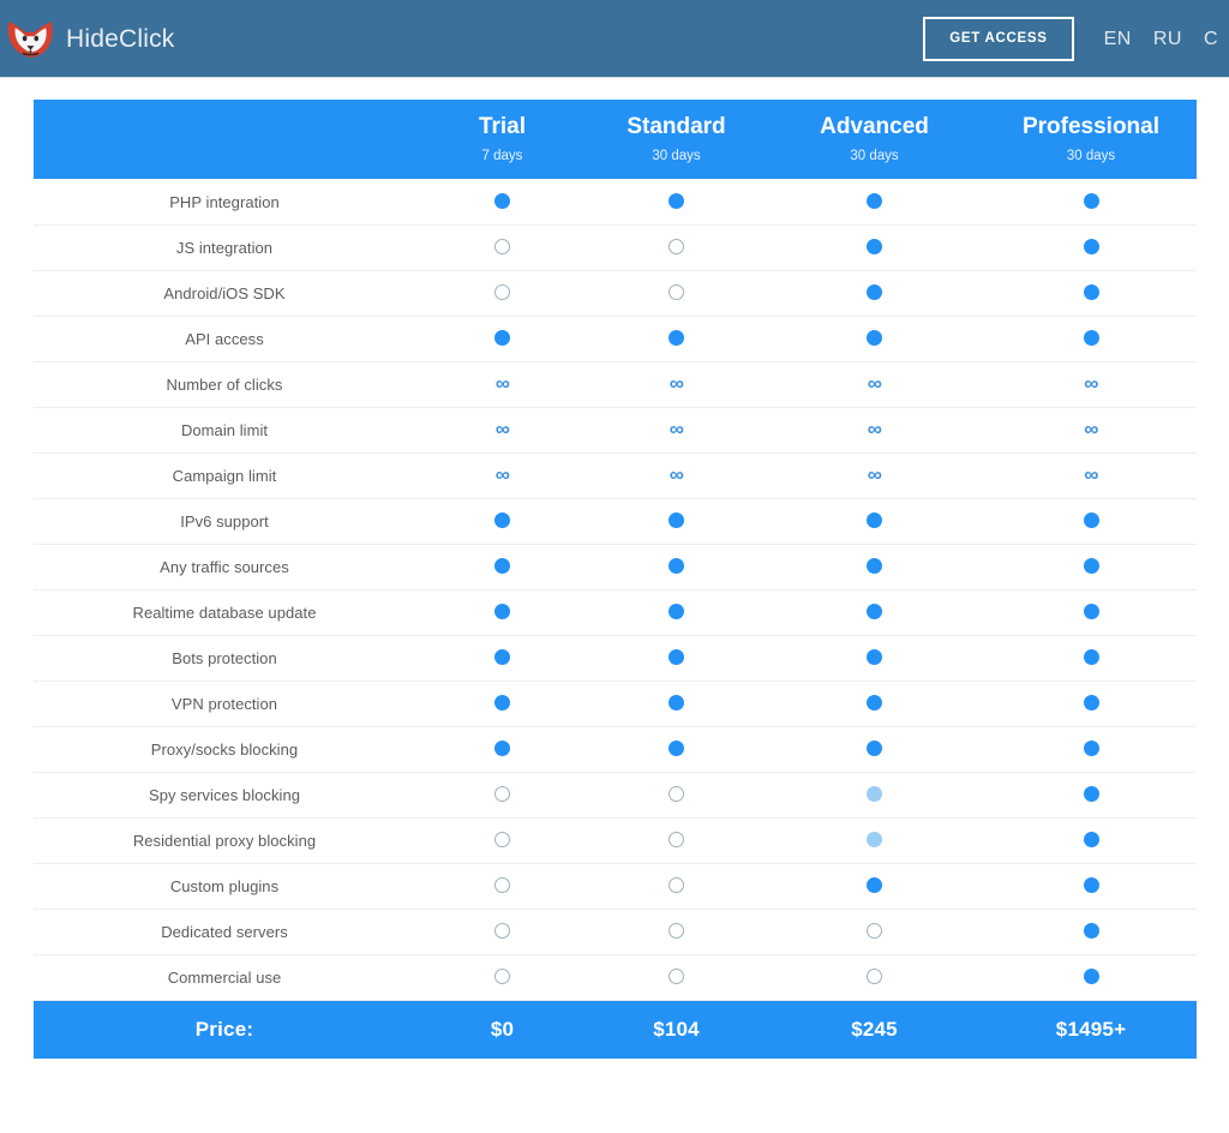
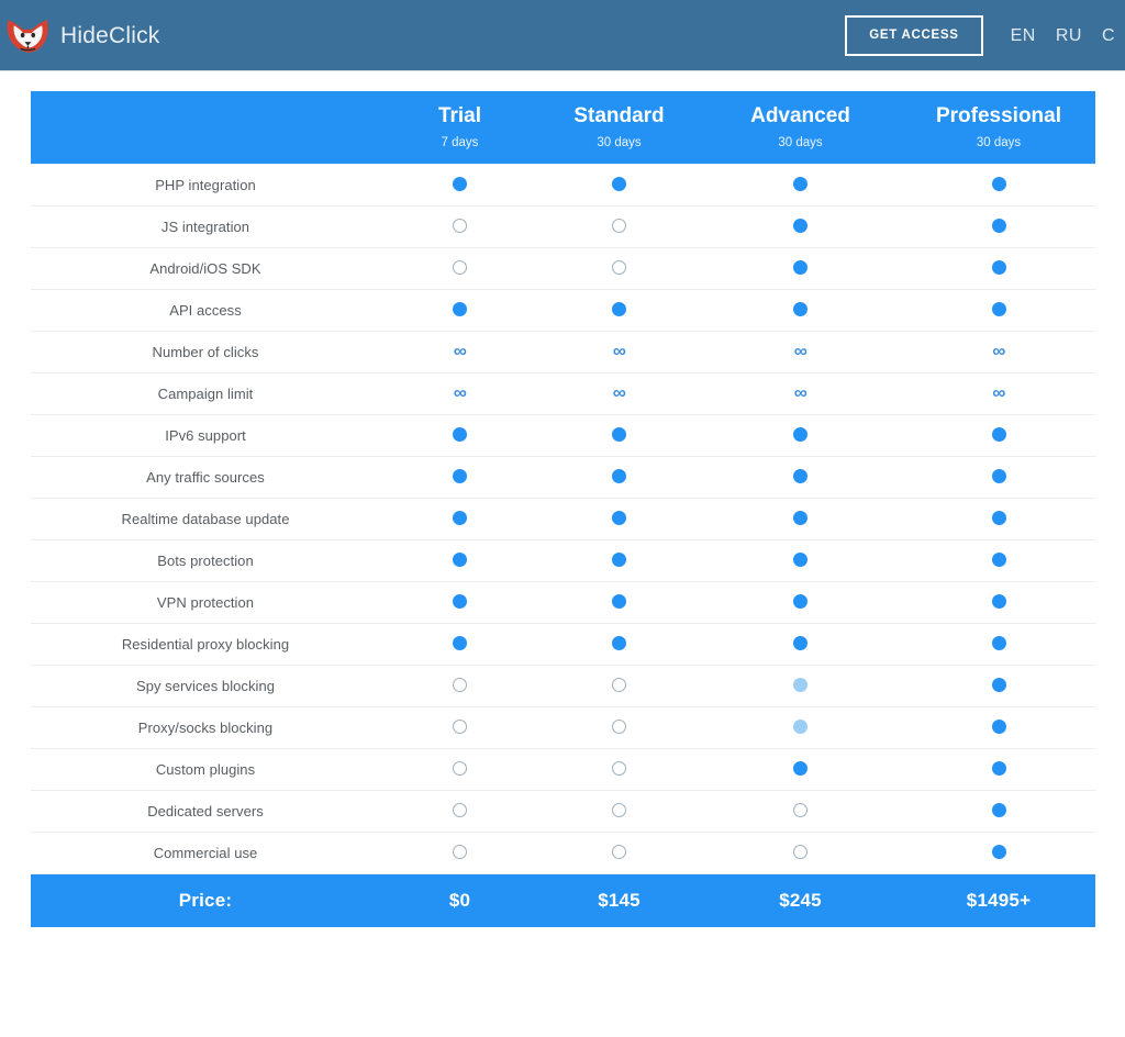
  HideClick
  GET ACCESS
  EN
  RU
  C
  	Trial 7 days	Standard 30 days	Advanced 30 days	Professional 30 days
  PHP integration
  JS integration
  Android/iOS SDK
  API access
  Number of clicks	∞	∞	∞	∞
- Domain limit	∞	∞	∞	∞
  Campaign limit	∞	∞	∞	∞
  IPv6 support
  Any traffic sources
  Realtime database update
  Bots protection
  VPN protection
- Proxy/socks blocking
+ Residential proxy blocking
  Spy services blocking
- Residential proxy blocking
+ Proxy/socks blocking
  Custom plugins
  Dedicated servers
  Commercial use
- Price:	$0	$104	$245	$1495+
+ Price:	$0	$145	$245	$1495+
